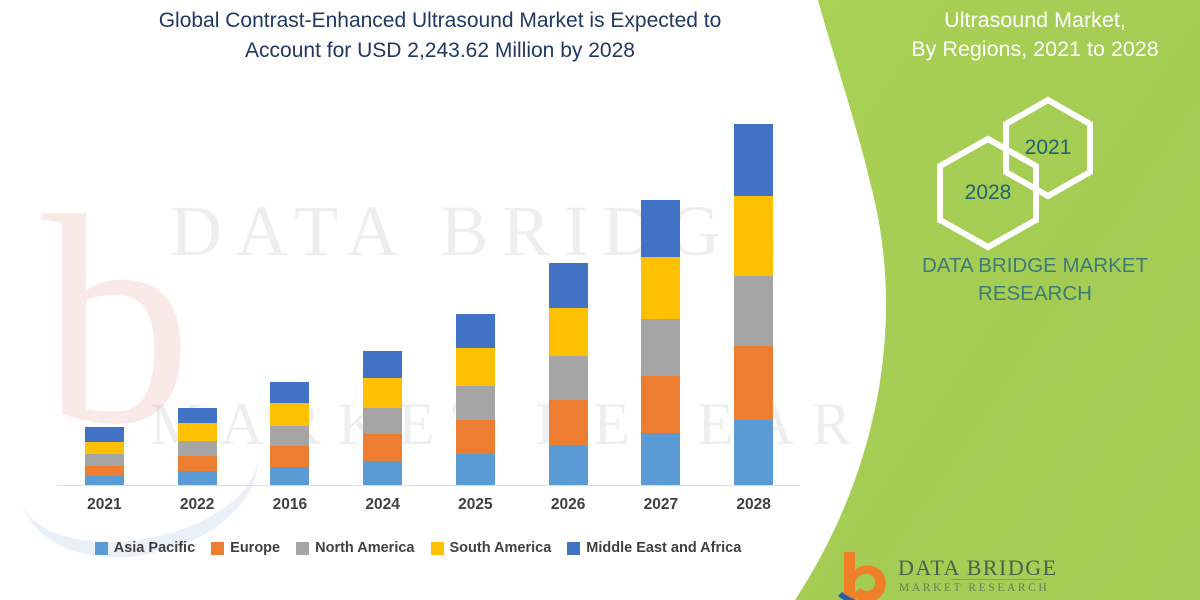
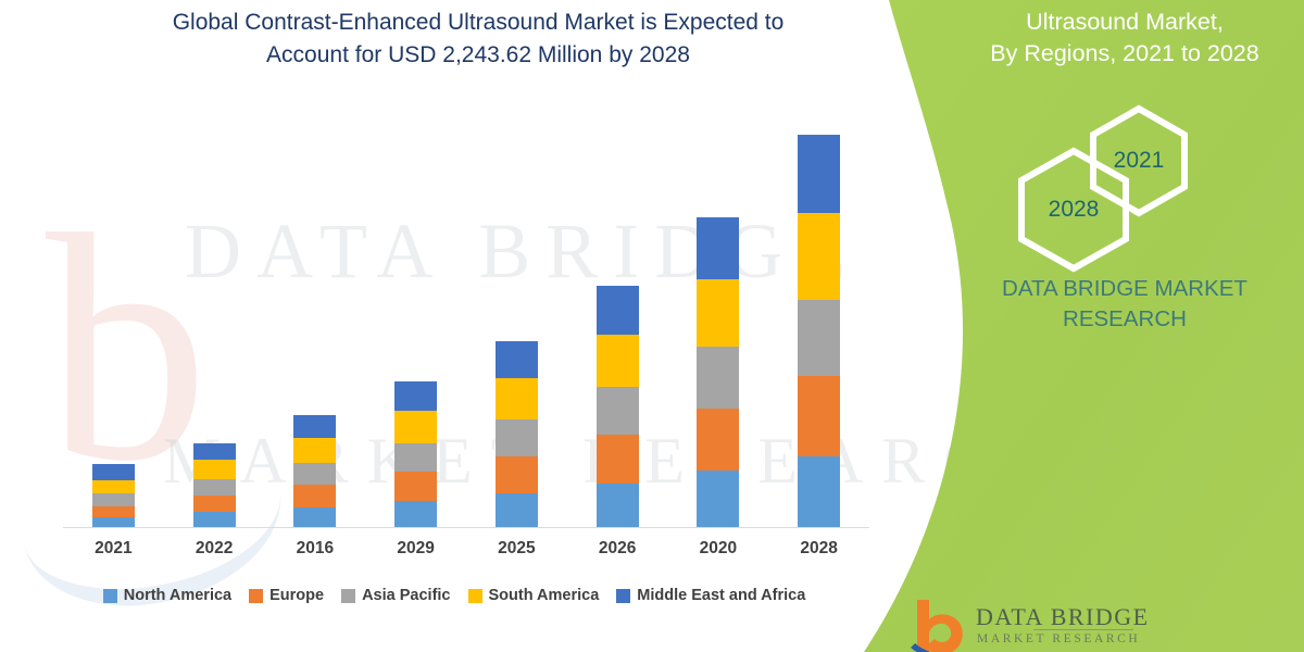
  b
  DATA BRIDG
  Global Contrast-Enhanced Ultrasound Market is Expected to
  Account for USD 2,243.62 Million by 2028
  Ultrasound Market,
  By Regions, 2021 to 2028
  2028
  2021
  DATA BRIDGE MARKET
  RESEARCH
  DATA BRIDGE
  MARKET RESEARCH
  2021
  2022
  2016
- 2024
+ 2029
  2025
  2026
- 2027
+ 2020
  2028
- Asia Pacific
+ North America
  Europe
- North America
+ Asia Pacific
  South America
  Middle East and Africa
